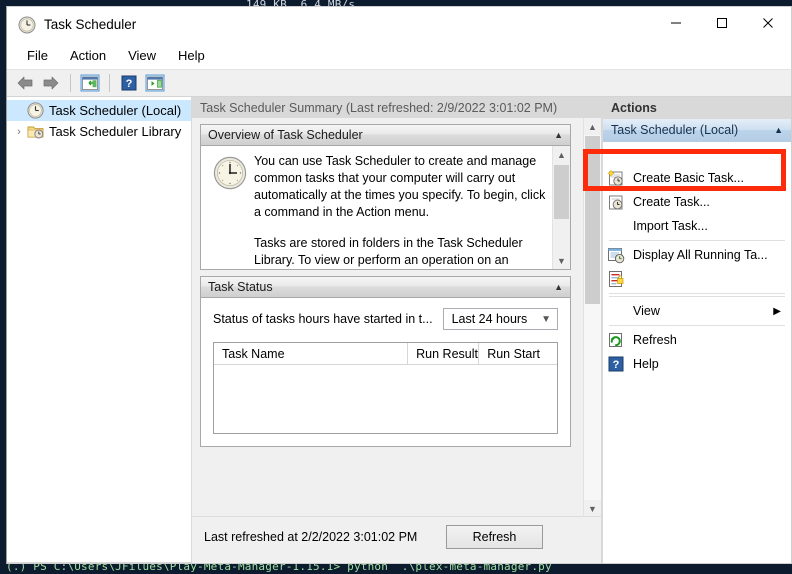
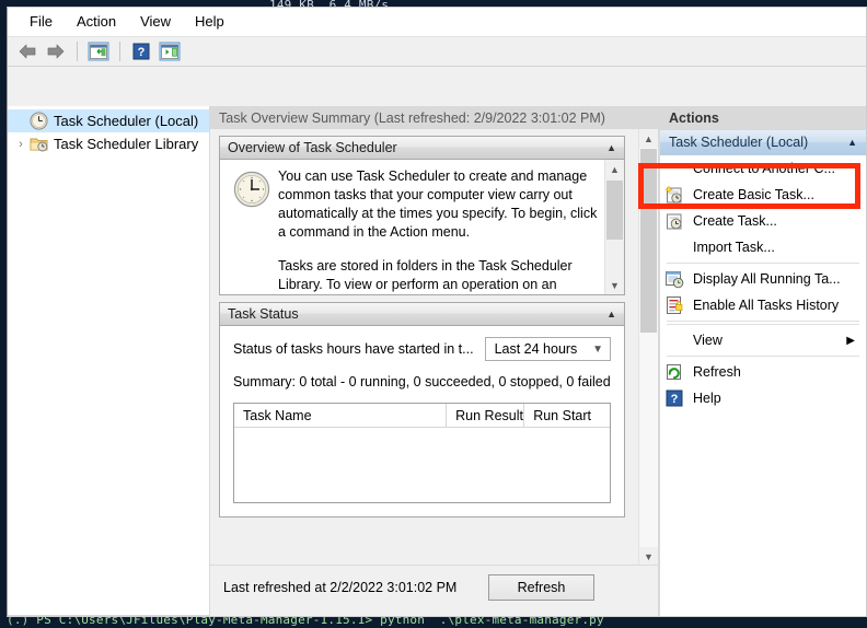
  149 KB 6.4 MB/s
  (.) PS C:\Users\JFilues\Play-Meta-Manager-1.15.1> python .\plex-meta-manager.py
- Task Scheduler
  File
  Action
  View
  Help
  ?
  Task Scheduler (Local)
  ›
  Task Scheduler Library
- Task Scheduler Summary (Last refreshed: 2/9/2022 3:01:02 PM)
+ Task Overview Summary (Last refreshed: 2/9/2022 3:01:02 PM)
  Overview of Task Scheduler
  ▲
- You can use Task Scheduler to create and manage common tasks that your computer will carry out automatically at the times you specify. To begin, click a command in the Action menu.
+ You can use Task Scheduler to create and manage common tasks that your computer view carry out automatically at the times you specify. To begin, click a command in the Action menu.
  Tasks are stored in folders in the Task Scheduler Library. To view or perform an operation on an
  ▲
  ▼
  Task Status
  ▲
  Status of tasks hours have started in t...
  Last 24 hours
  ▼
+ Summary: 0 total - 0 running, 0 succeeded, 0 stopped, 0 failed
  Task Name
  Run Result
  Run Start
  ▲
  ▼
  Last refreshed at 2/2/2022 3:01:02 PM
  Refresh
  Actions
  Task Scheduler (Local)
  ▲
+ Connect to Another C...
  Create Basic Task...
  Create Task...
  Import Task...
  Display All Running Ta...
+ Enable All Tasks History
  View
  ▶
  Refresh
  ?
  Help
